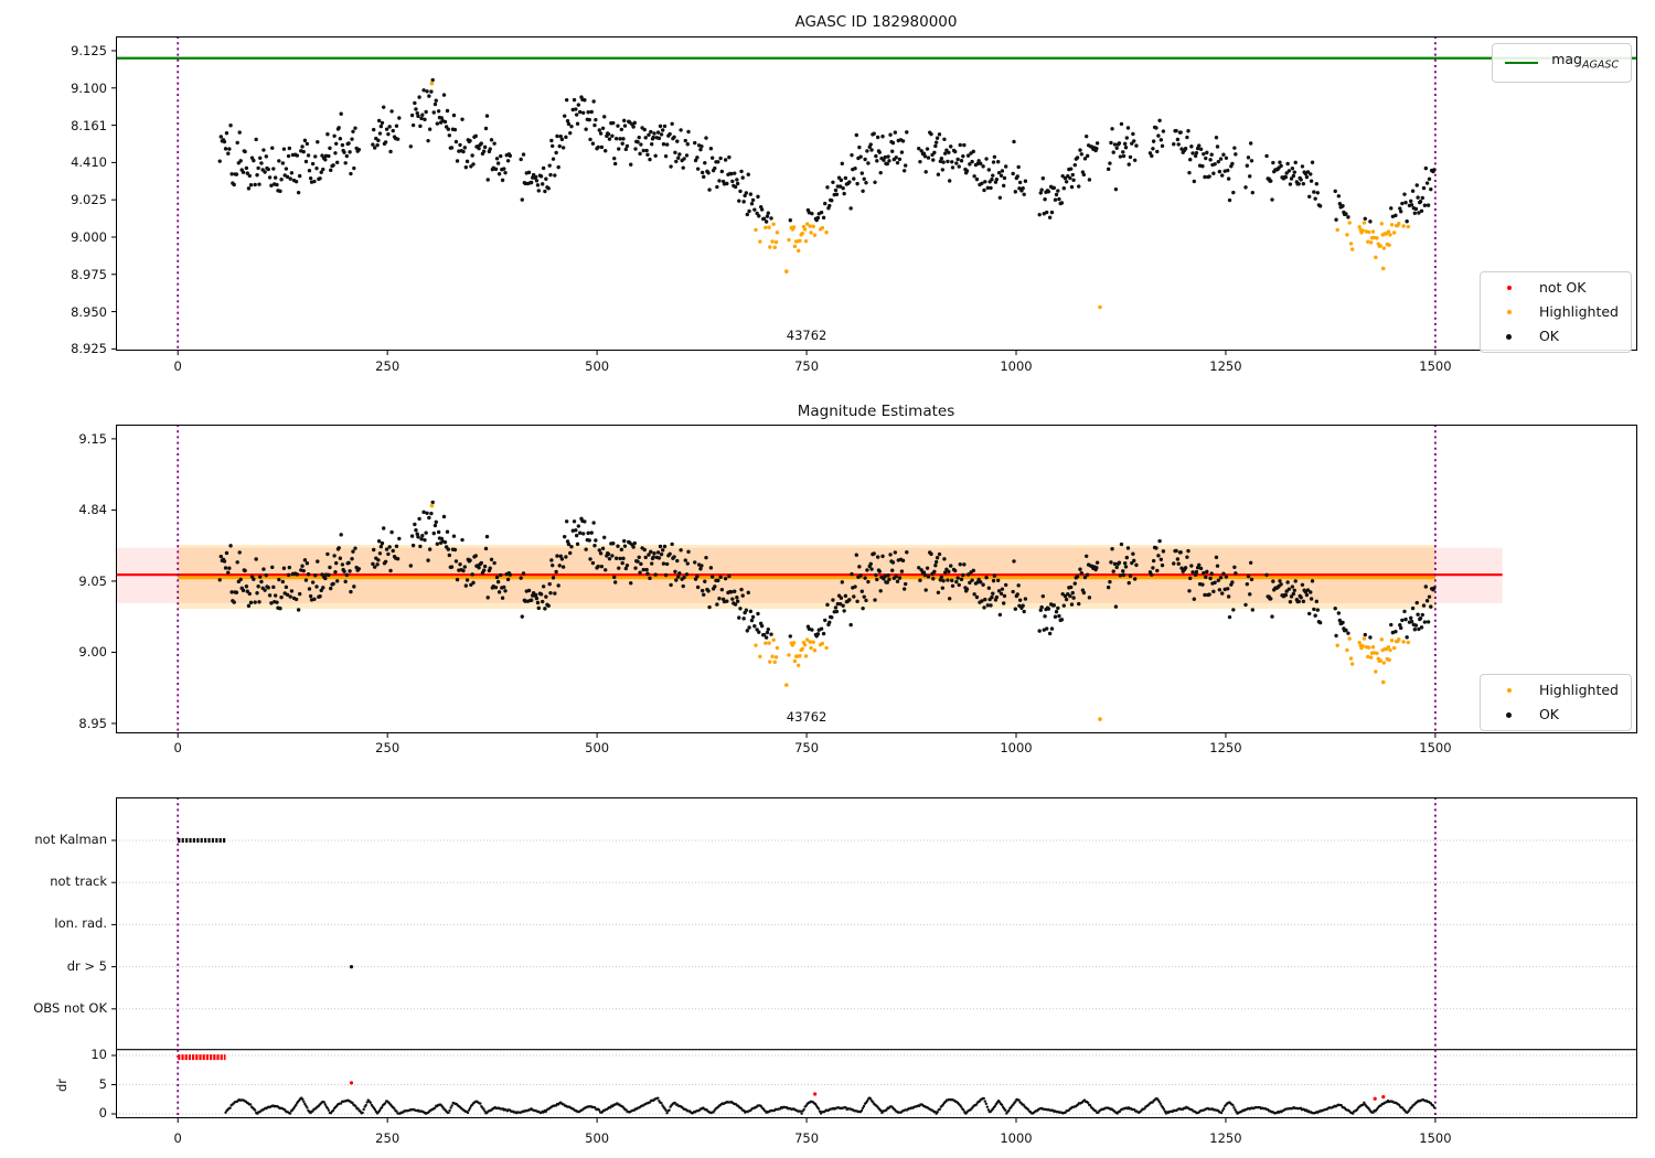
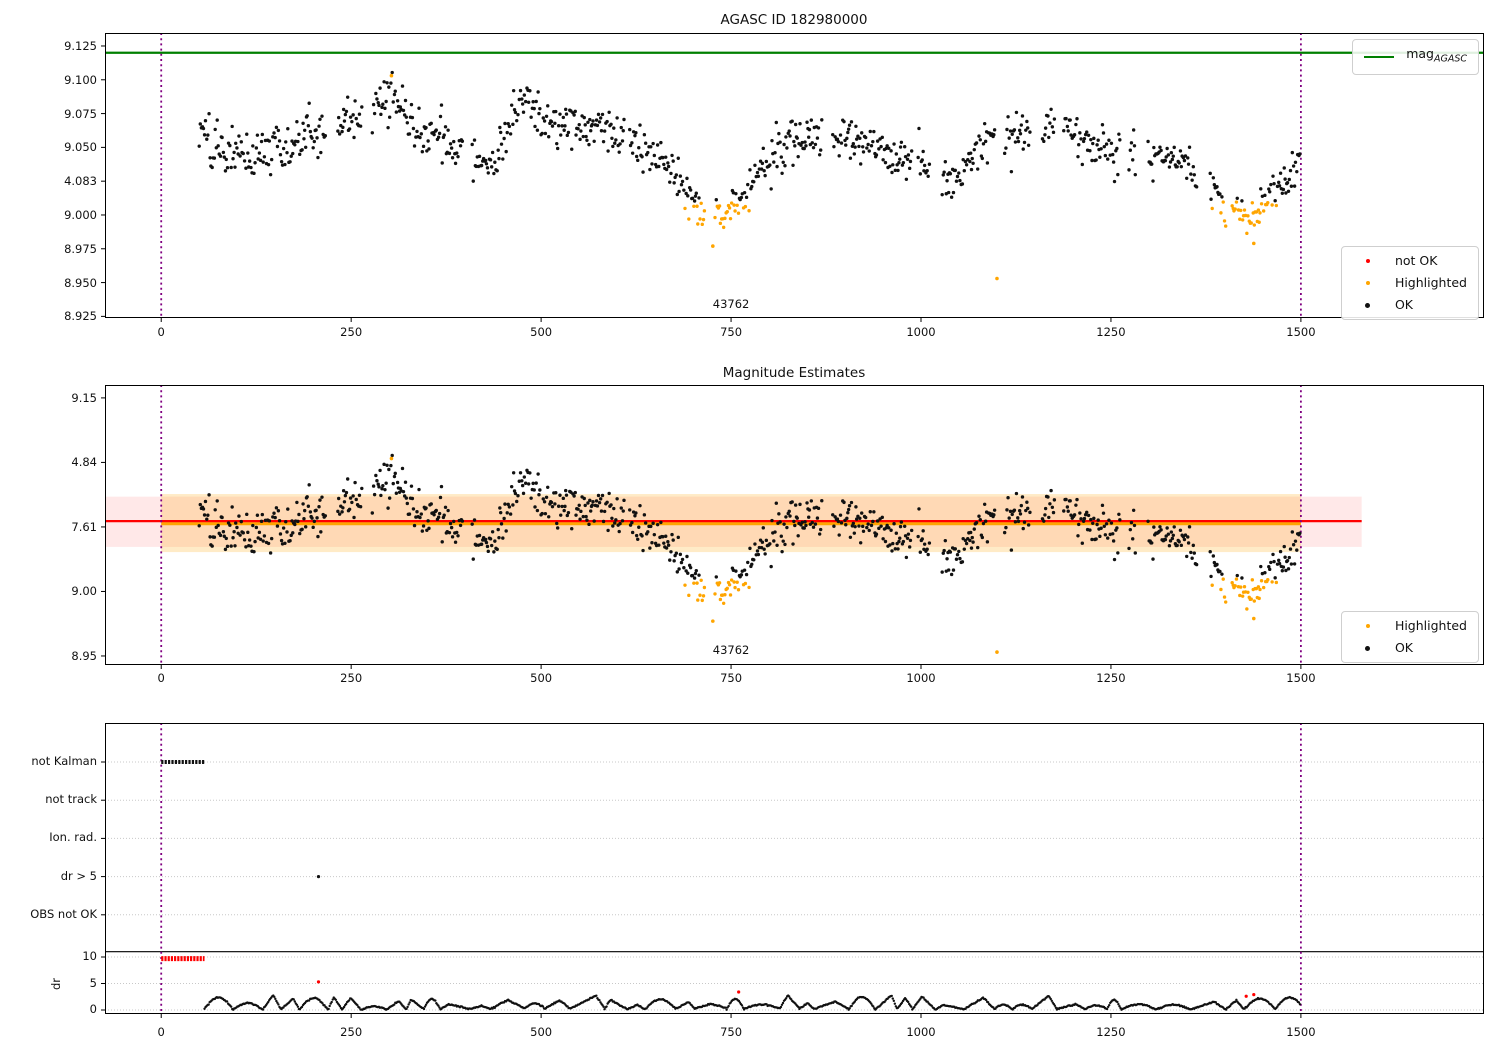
  AGASC ID 182980000
  Magnitude Estimates
  43762
  43762
  magAGASC
  not OK
  Highlighted
  OK
  Highlighted
  OK
  0
  250
  500
  750
  1000
  1250
  1500
  0
  250
  500
  750
  1000
  1250
  1500
  0
  250
  500
  750
  1000
  1250
  1500
  9.125
  9.100
- 8.161
+ 9.075
- 4.410
+ 9.050
- 9.025
+ 4.083
  9.000
  8.975
  8.950
  8.925
  9.15
  4.84
- 9.05
+ 7.61
  9.00
  8.95
  not Kalman
  not track
  Ion. rad.
  dr > 5
  OBS not OK
  10
  5
  0
